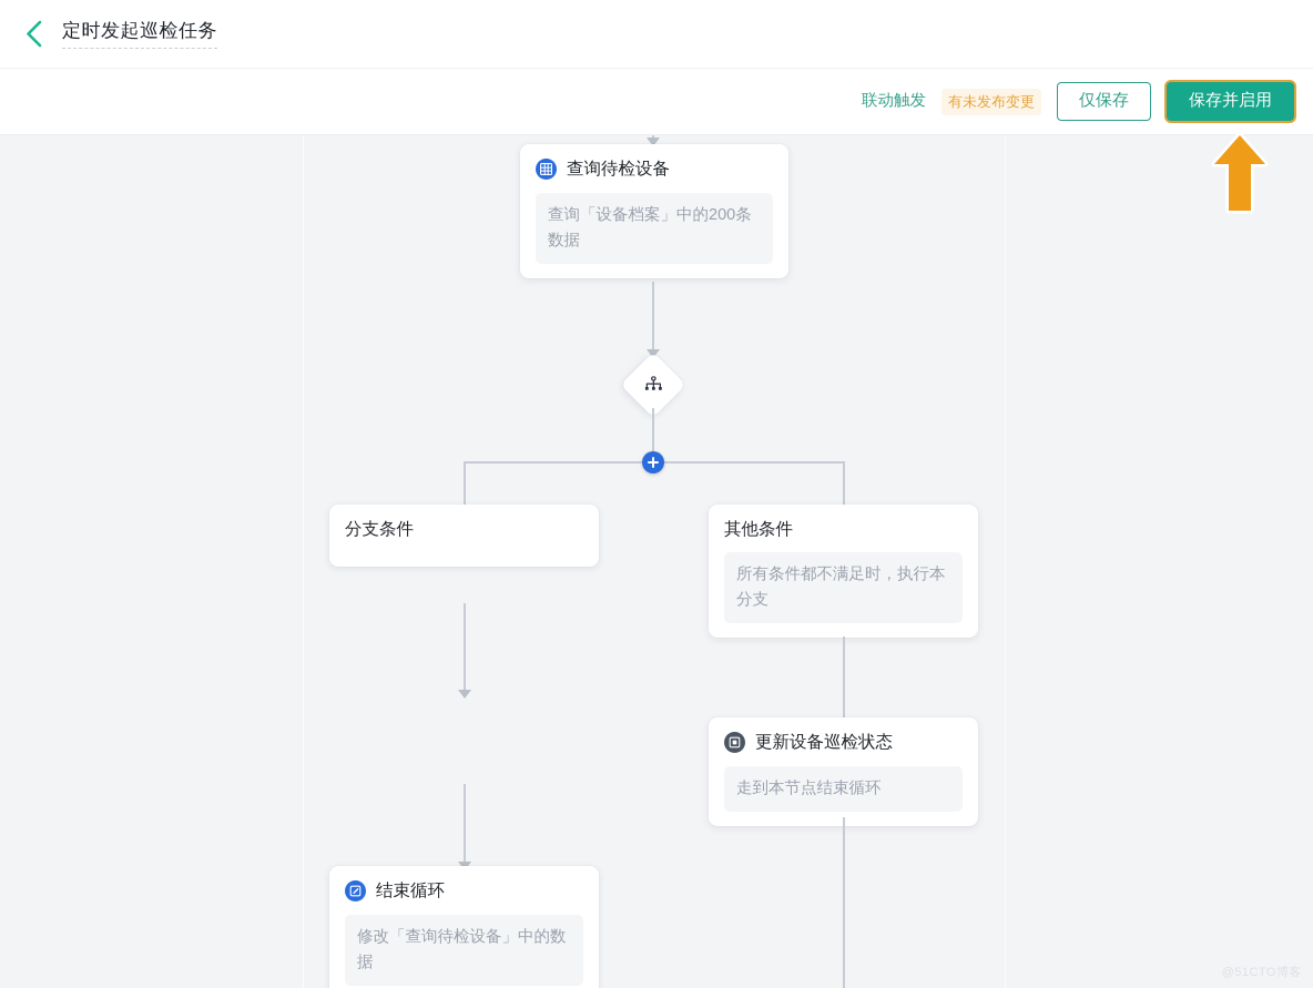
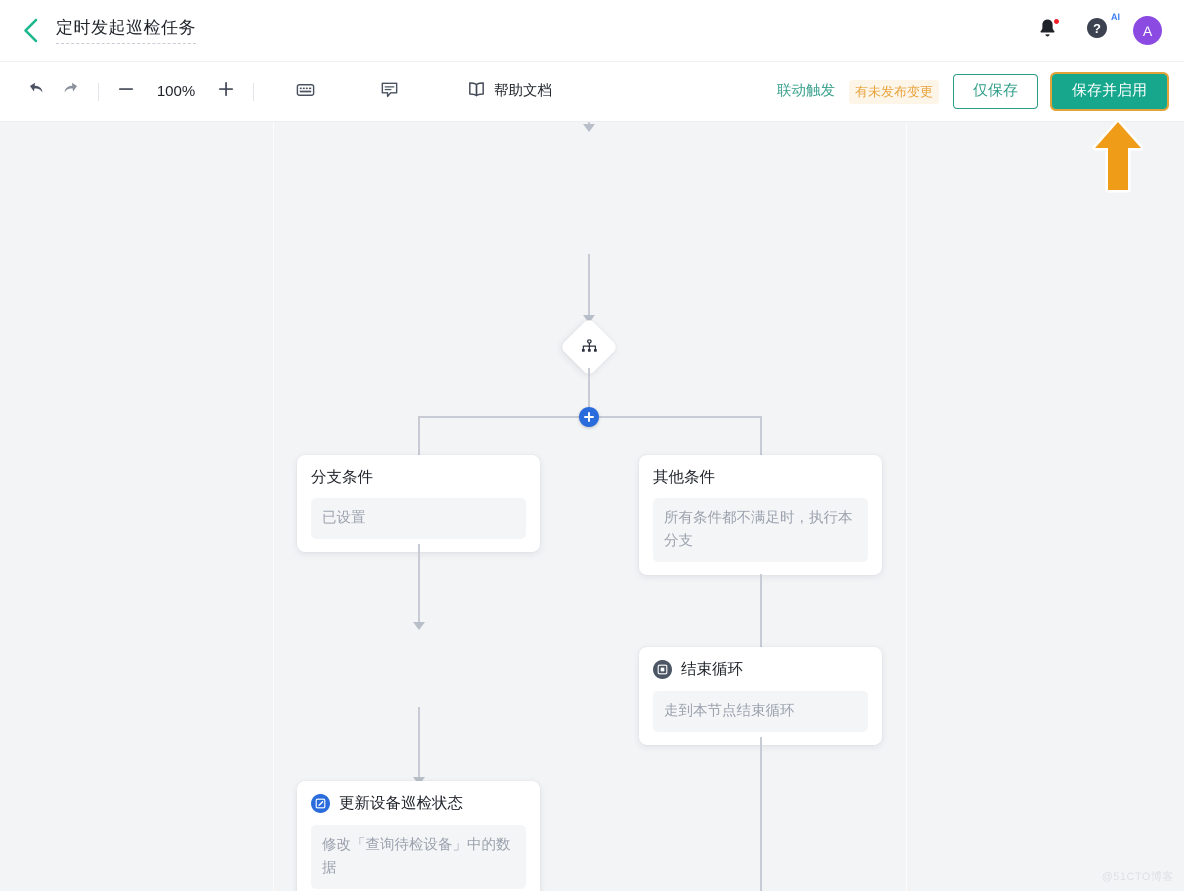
  定时发起巡检任务
+ ?
+ AI
+ A
+ 100%
+ 帮助文档
  联动触发
  有未发布变更
  仅保存
  保存并启用
- 查询待检设备
- 查询「设备档案」中的200条数据
  分支条件
+ 已设置
  其他条件
  所有条件都不满足时，执行本分支
- 更新设备巡检状态
+ 结束循环
  走到本节点结束循环
- 结束循环
+ 更新设备巡检状态
  修改「查询待检设备」中的数据
